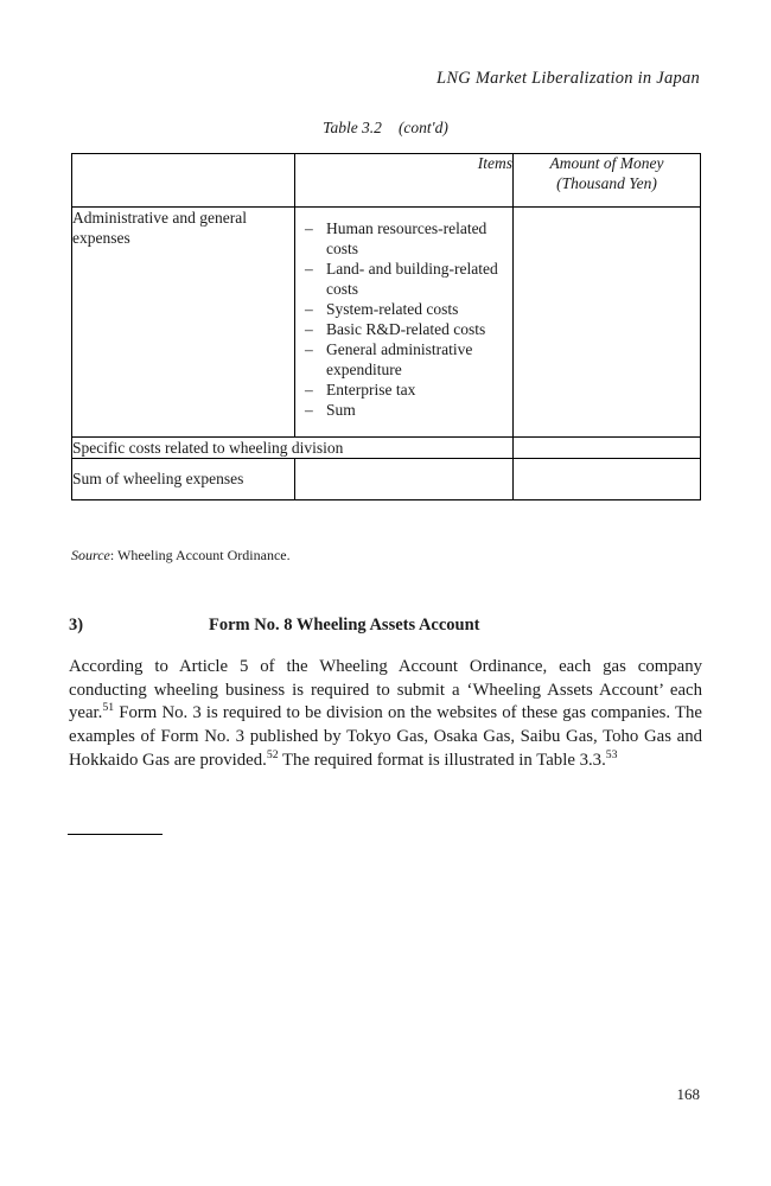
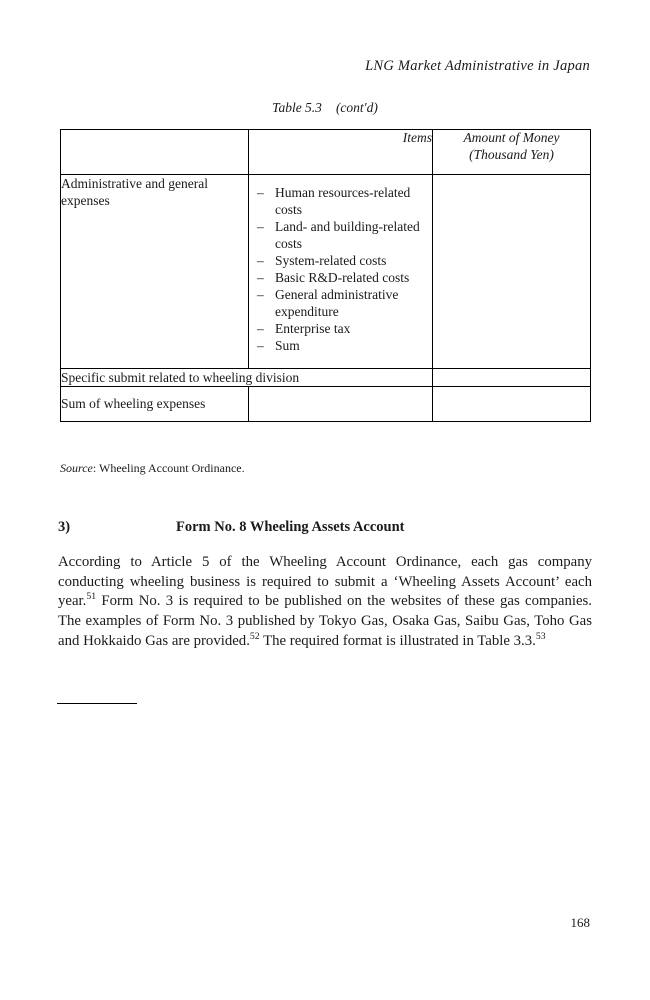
- LNG Market Liberalization in Japan
+ LNG Market Administrative in Japan
- Table 3.2 (cont'd)
+ Table 5.3 (cont'd)
  	Items	Amount of Money (Thousand Yen)
  Administrative and general expenses	Human resources-related costs Land- and building-related costs System-related costs Basic R&D-related costs General administrative expenditure Enterprise tax Sum
- Specific costs related to wheeling division
+ Specific submit related to wheeling division
  Sum of wheeling expenses
  Source: Wheeling Account Ordinance.
  3) Form No. 8 Wheeling Assets Account
- According to Article 5 of the Wheeling Account Ordinance, each gas company conducting wheeling business is required to submit a ‘Wheeling Assets Account’ each year.51 Form No. 3 is required to be division on the websites of these gas companies. The examples of Form No. 3 published by Tokyo Gas, Osaka Gas, Saibu Gas, Toho Gas and Hokkaido Gas are provided.52 The required format is illustrated in Table 3.3.53
+ According to Article 5 of the Wheeling Account Ordinance, each gas company conducting wheeling business is required to submit a ‘Wheeling Assets Account’ each year.51 Form No. 3 is required to be published on the websites of these gas companies. The examples of Form No. 3 published by Tokyo Gas, Osaka Gas, Saibu Gas, Toho Gas and Hokkaido Gas are provided.52 The required format is illustrated in Table 3.3.53
  168
